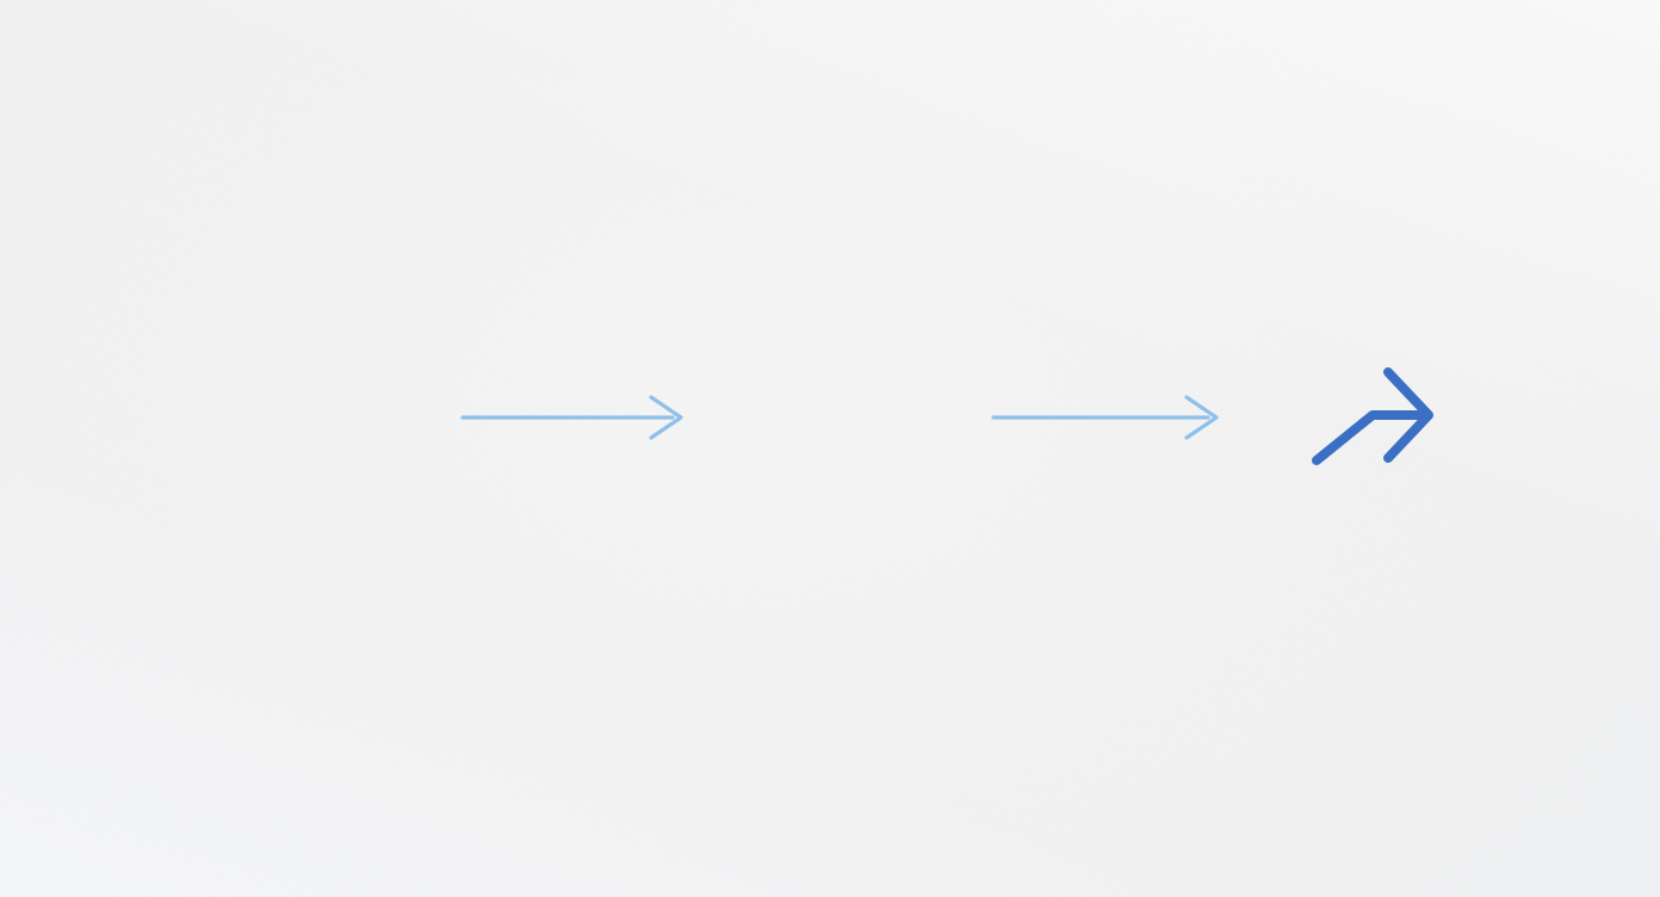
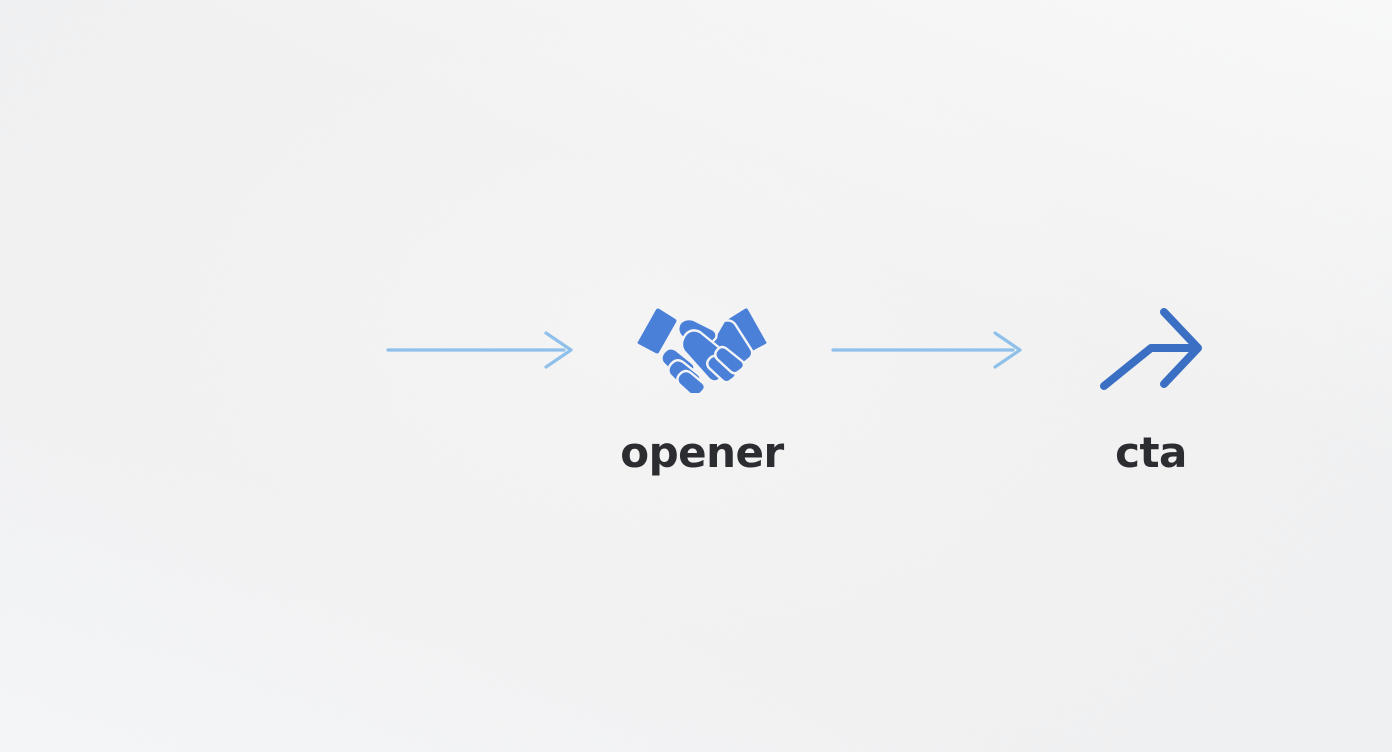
+ opener
+ cta
